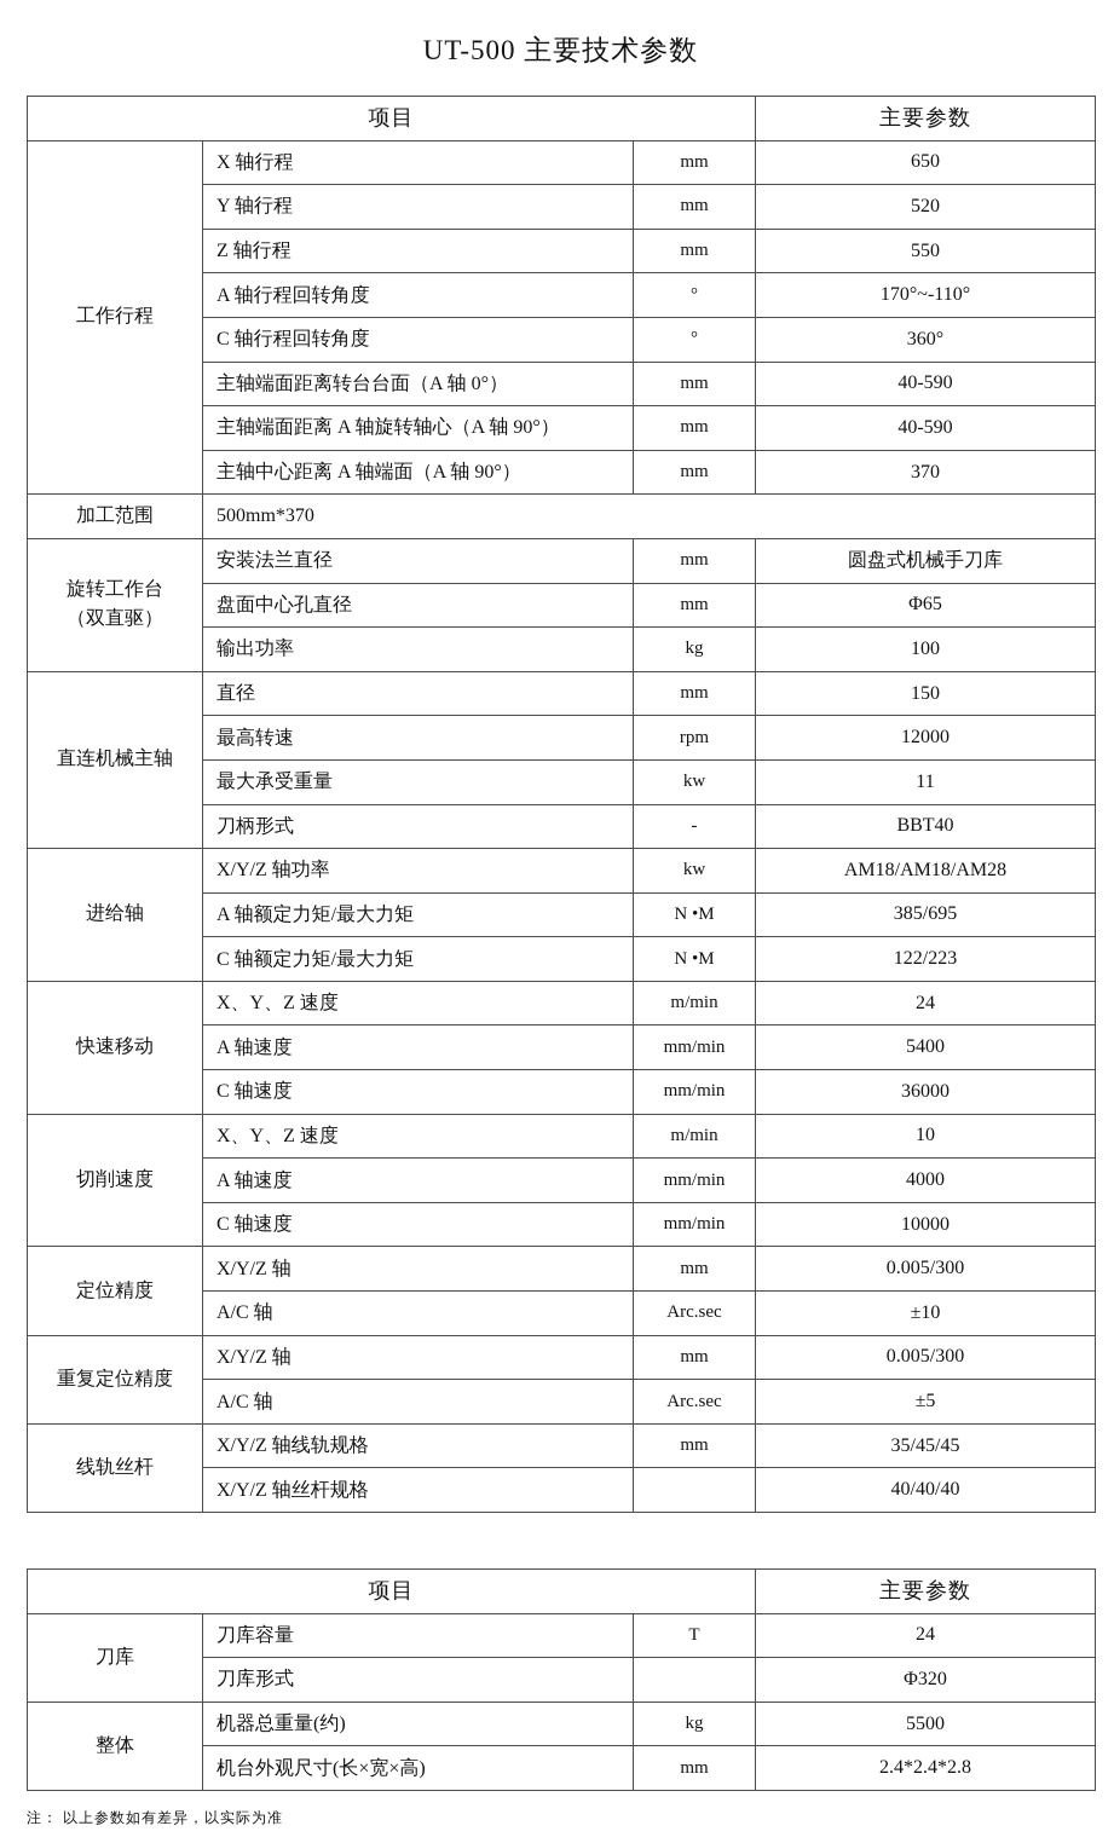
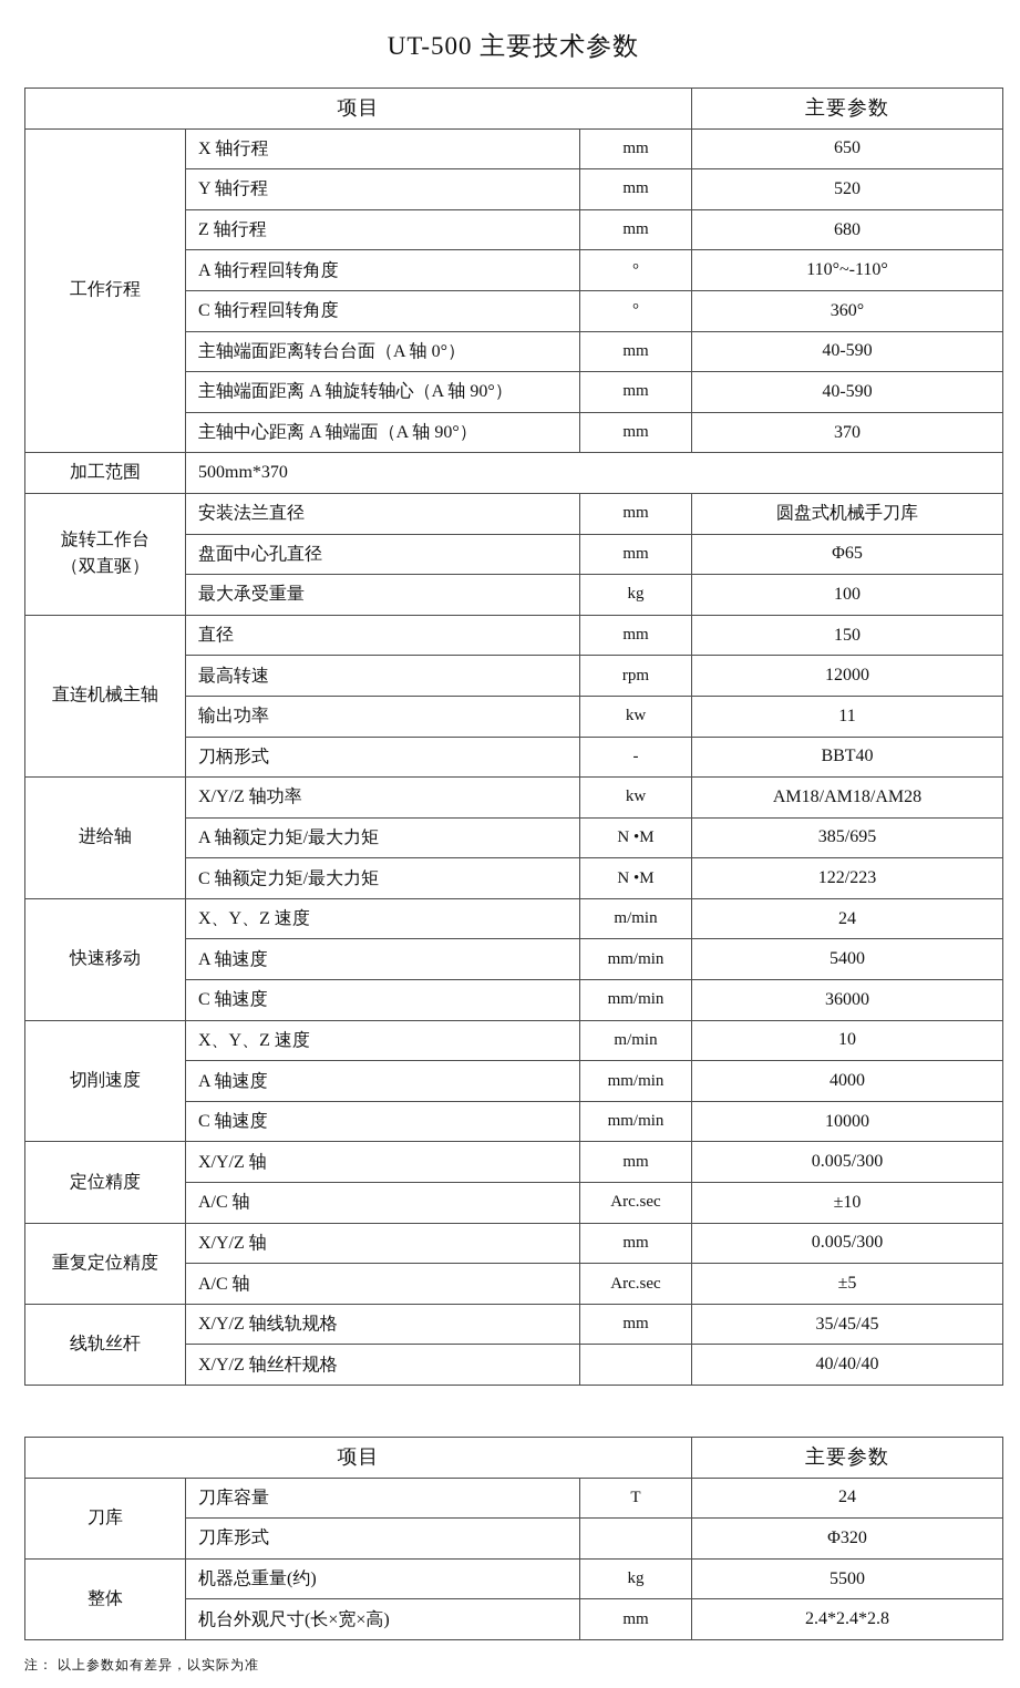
  UT-500 主要技术参数
  项目	主要参数
  工作行程	X 轴行程	mm	650
  Y 轴行程	mm	520
- Z 轴行程	mm	550
+ Z 轴行程	mm	680
- A 轴行程回转角度	°	170°~-110°
+ A 轴行程回转角度	°	110°~-110°
  C 轴行程回转角度	°	360°
  主轴端面距离转台台面（A 轴 0°）	mm	40-590
  主轴端面距离 A 轴旋转轴心（A 轴 90°）	mm	40-590
  主轴中心距离 A 轴端面（A 轴 90°）	mm	370
  加工范围	500mm*370
  旋转工作台 （双直驱）	安装法兰直径	mm	圆盘式机械手刀库
  盘面中心孔直径	mm	Φ65
- 输出功率	kg	100
+ 最大承受重量	kg	100
  直连机械主轴	直径	mm	150
  最高转速	rpm	12000
- 最大承受重量	kw	11
+ 输出功率	kw	11
  刀柄形式	-	BBT40
  进给轴	X/Y/Z 轴功率	kw	AM18/AM18/AM28
  A 轴额定力矩/最大力矩	N •M	385/695
  C 轴额定力矩/最大力矩	N •M	122/223
  快速移动	X、Y、Z 速度	m/min	24
  A 轴速度	mm/min	5400
  C 轴速度	mm/min	36000
  切削速度	X、Y、Z 速度	m/min	10
  A 轴速度	mm/min	4000
  C 轴速度	mm/min	10000
  定位精度	X/Y/Z 轴	mm	0.005/300
  A/C 轴	Arc.sec	±10
  重复定位精度	X/Y/Z 轴	mm	0.005/300
  A/C 轴	Arc.sec	±5
  线轨丝杆	X/Y/Z 轴线轨规格	mm	35/45/45
  X/Y/Z 轴丝杆规格		40/40/40
  项目	主要参数
  刀库	刀库容量	T	24
  刀库形式		Φ320
  整体	机器总重量(约)	kg	5500
  机台外观尺寸(长×宽×高)	mm	2.4*2.4*2.8
  注： 以上参数如有差异，以实际为准
